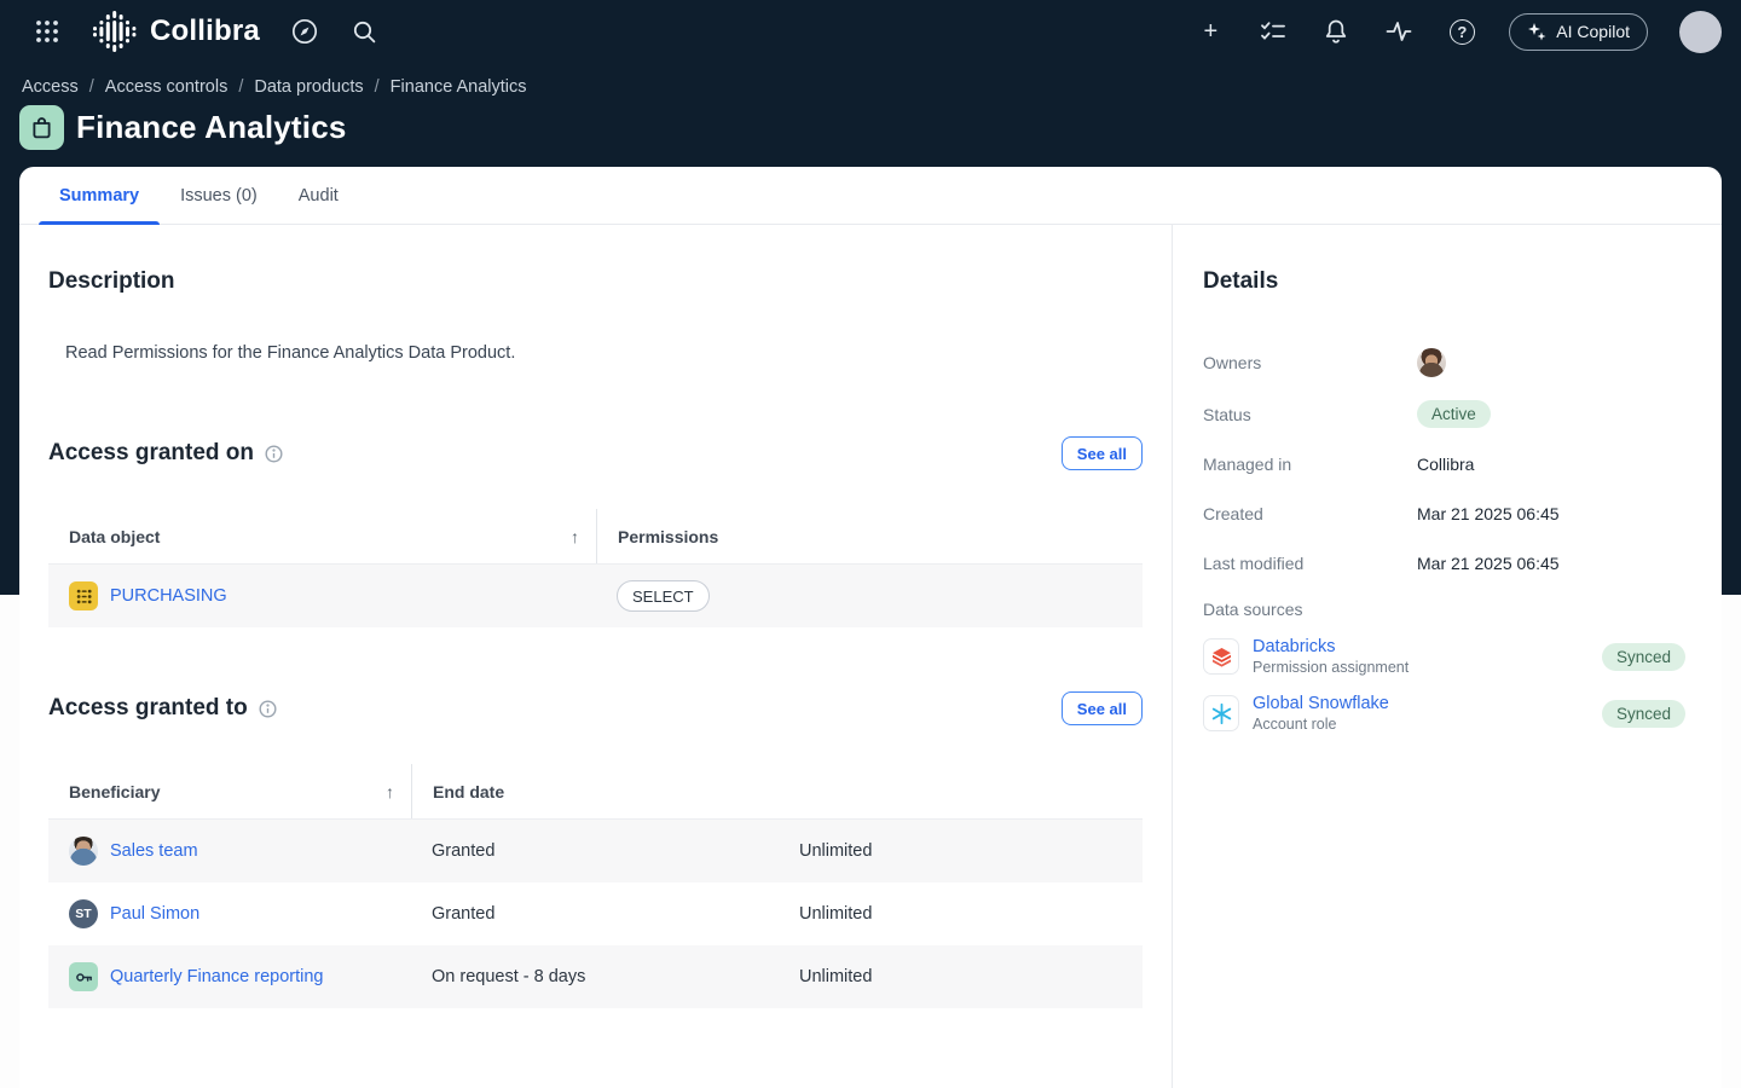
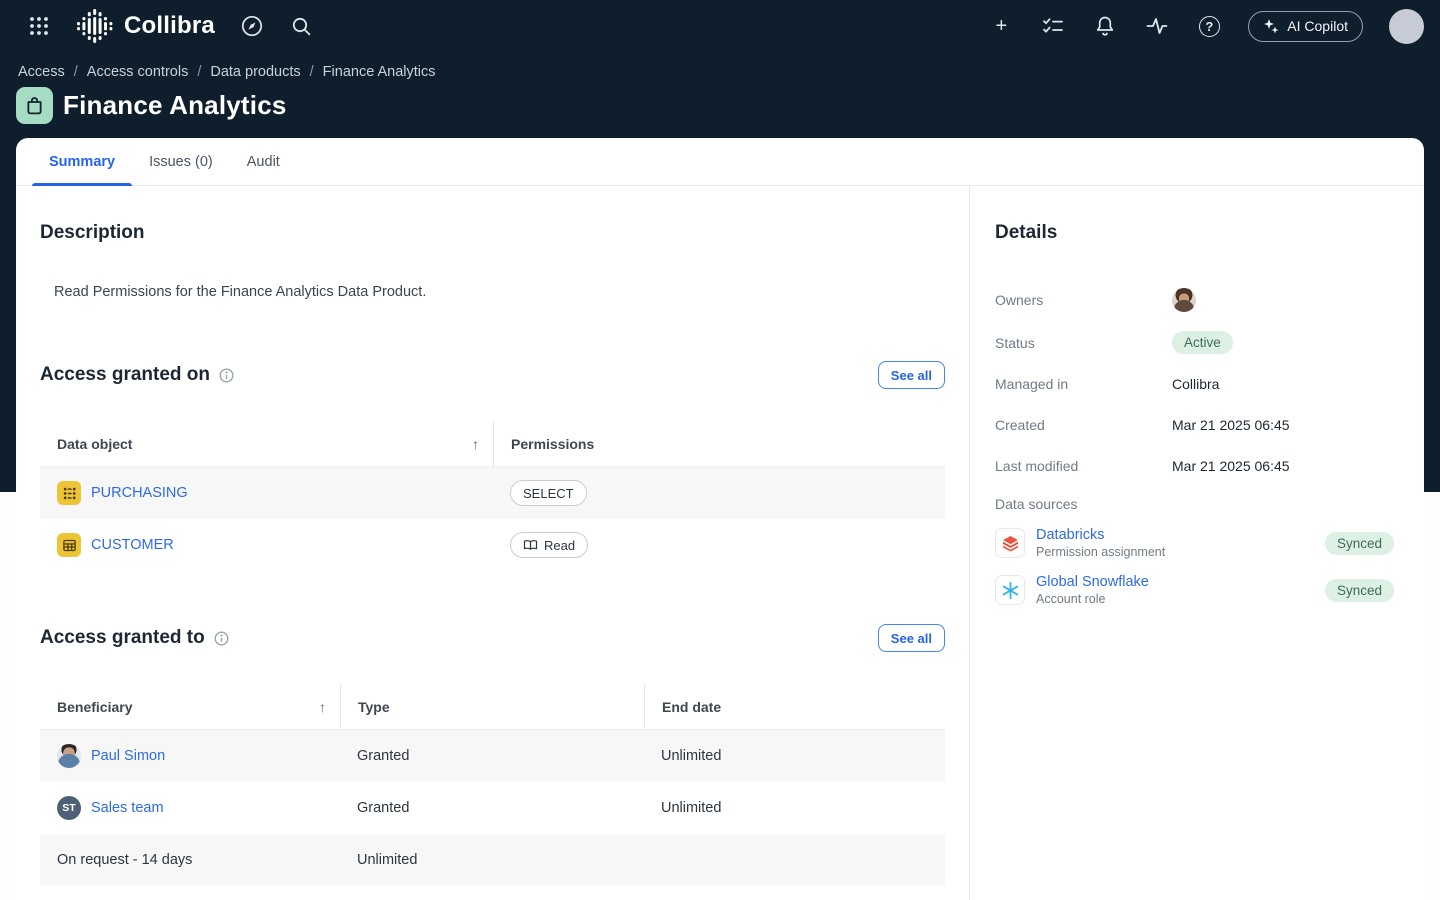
  Collibra
  +
  ?
  AI Copilot
  Access
  /
  Access controls
  /
  Data products
  /
  Finance Analytics
  Finance Analytics
  Summary
  Issues (0)
  Audit
  Description
  Read Permissions for the Finance Analytics Data Product.
  Access granted on
  See all
  Data object
  ↑
  Permissions
  PURCHASING
  SELECT
+ CUSTOMER
+ Read
  Access granted to
  See all
  Beneficiary
  ↑
+ Type
  End date
- Sales team
+ Paul Simon
  Granted
  Unlimited
  ST
- Paul Simon
+ Sales team
  Granted
  Unlimited
- Quarterly Finance reporting
- On request - 8 days
+ On request - 14 days
  Unlimited
  Details
  Owners
  Status
  Active
  Managed in
  Collibra
  Created
  Mar 21 2025 06:45
  Last modified
  Mar 21 2025 06:45
  Data sources
  Databricks
  Permission assignment
  Synced
  Global Snowflake
  Account role
  Synced
